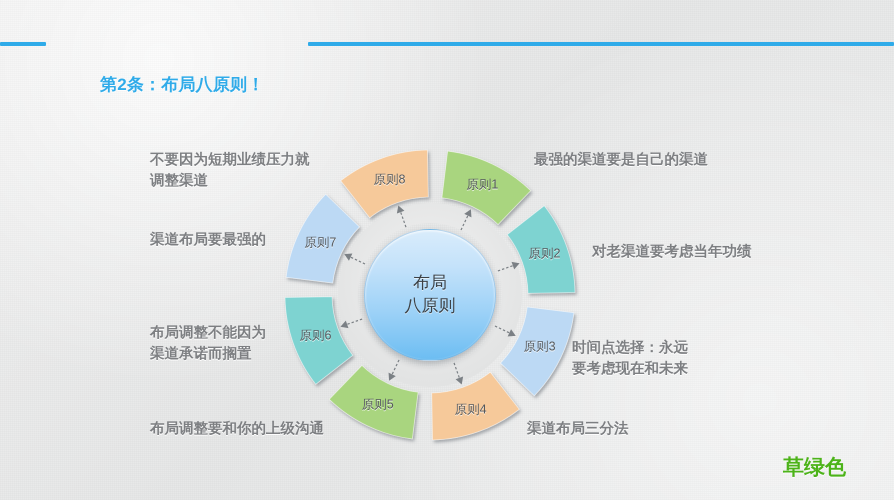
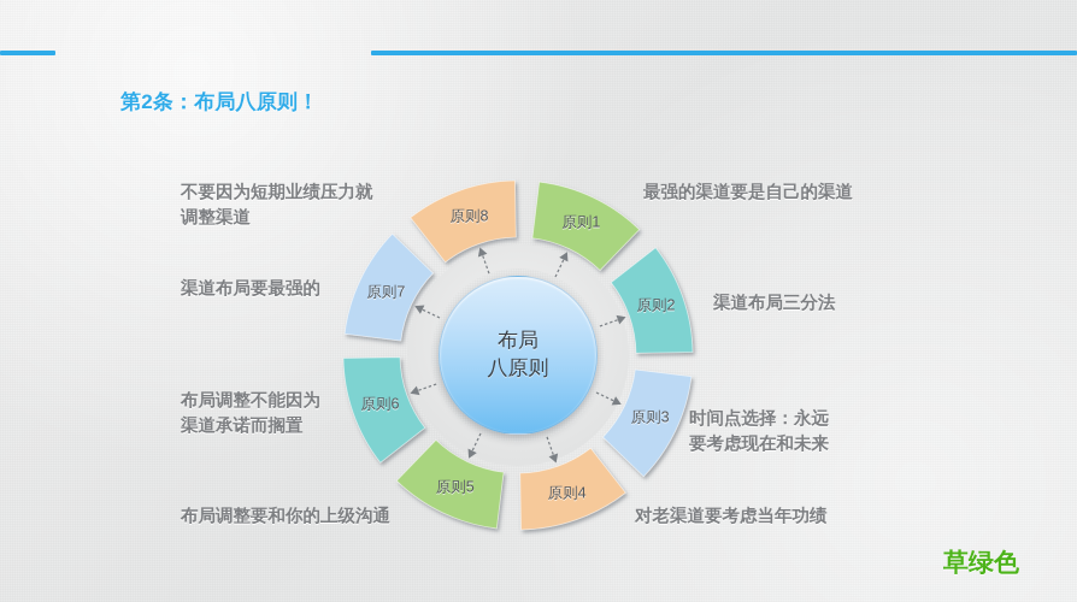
  第2条：布局八原则！
  不要因为短期业绩压力就
  调整渠道
  渠道布局要最强的
  布局调整不能因为
  渠道承诺而搁置
  布局调整要和你的上级沟通
  最强的渠道要是自己的渠道
- 对老渠道要考虑当年功绩
+ 渠道布局三分法
  时间点选择：永远
  要考虑现在和未来
- 渠道布局三分法
+ 对老渠道要考虑当年功绩
  原则1
  原则2
  原则3
  原则4
  原则5
  原则6
  原则7
  原则8
  布局
  八原则
  草绿色
